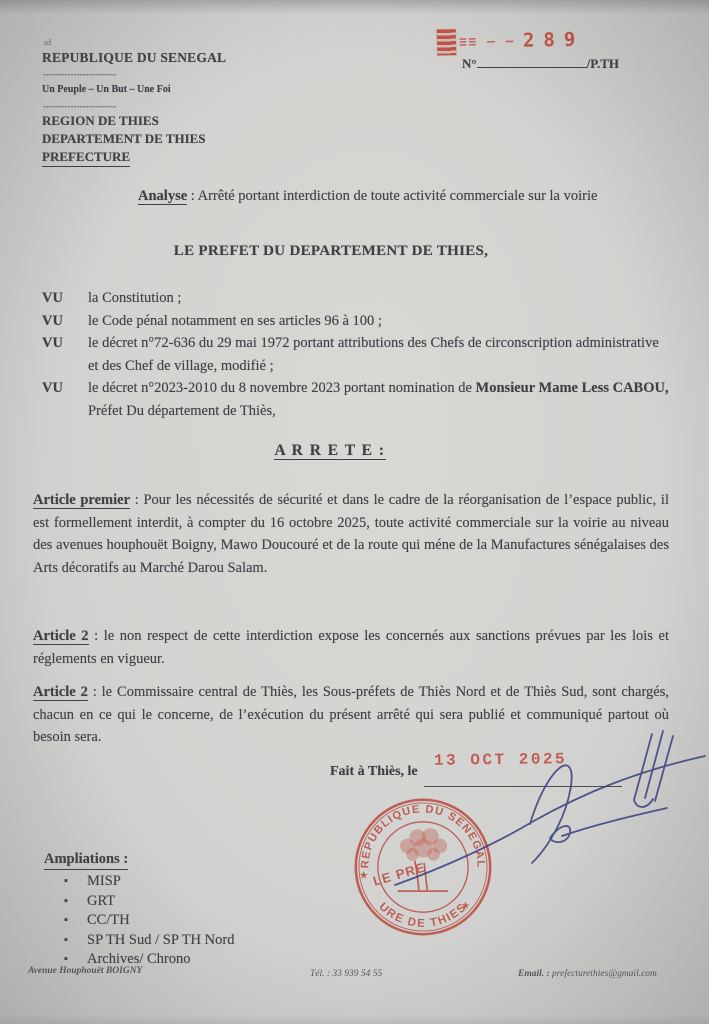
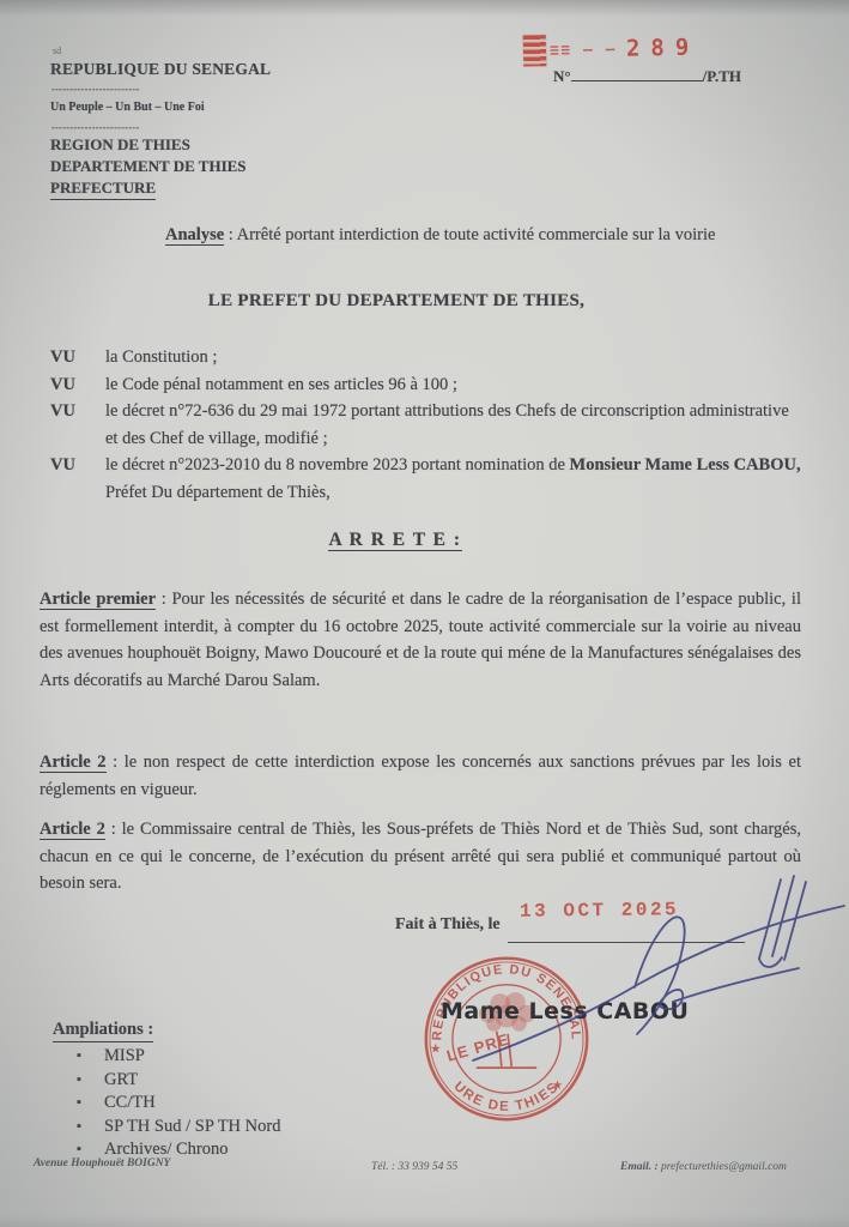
+ Mame Less CABOU
